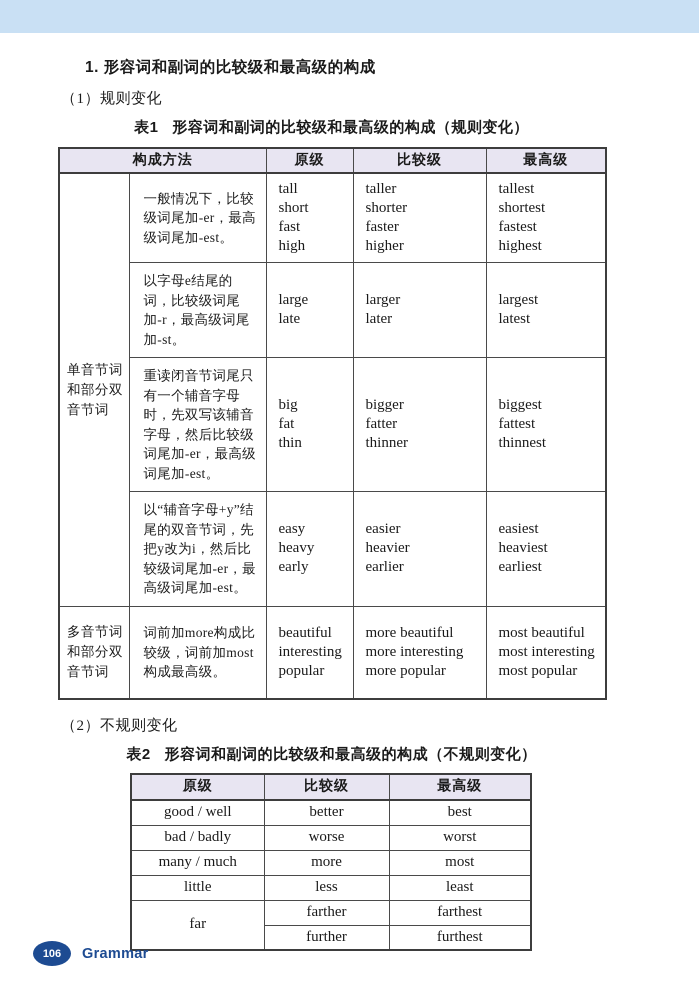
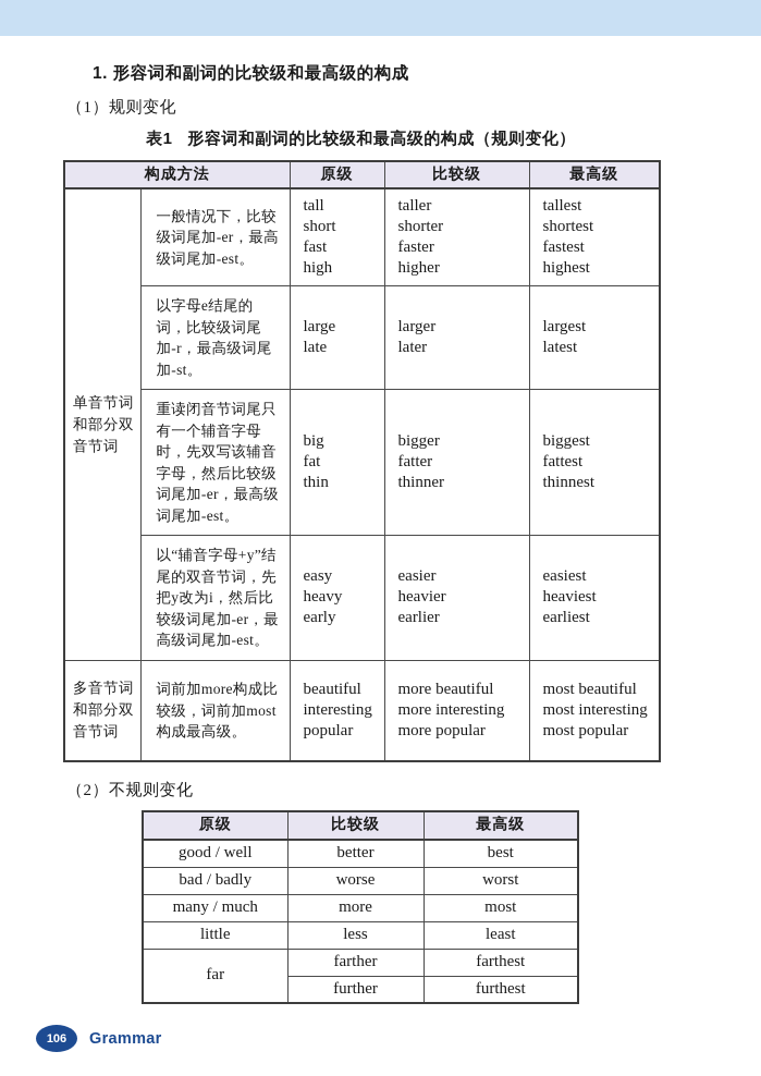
  1. 形容词和副词的比较级和最高级的构成
  （1）规则变化
  表1 形容词和副词的比较级和最高级的构成（规则变化）
  构成方法	原级	比较级	最高级
  单音节词和部分双音节词	一般情况下，比较级词尾加-er，最高级词尾加-est。	tall short fast high	taller shorter faster higher	tallest shortest fastest highest
  以字母e结尾的词，比较级词尾加-r，最高级词尾加-st。	large late	larger later	largest latest
  重读闭音节词尾只有一个辅音字母时，先双写该辅音字母，然后比较级词尾加-er，最高级词尾加-est。	big fat thin	bigger fatter thinner	biggest fattest thinnest
  以“辅音字母+y”结尾的双音节词，先把y改为i，然后比较级词尾加-er，最高级词尾加-est。	easy heavy early	easier heavier earlier	easiest heaviest earliest
  多音节词和部分双音节词	词前加more构成比较级，词前加most构成最高级。	beautiful interesting popular	more beautiful more interesting more popular	most beautiful most interesting most popular
  （2）不规则变化
- 表2 形容词和副词的比较级和最高级的构成（不规则变化）
  原级	比较级	最高级
  good / well	better	best
  bad / badly	worse	worst
  many / much	more	most
  little	less	least
  far	farther	farthest
  further	furthest
  106
  Grammar
